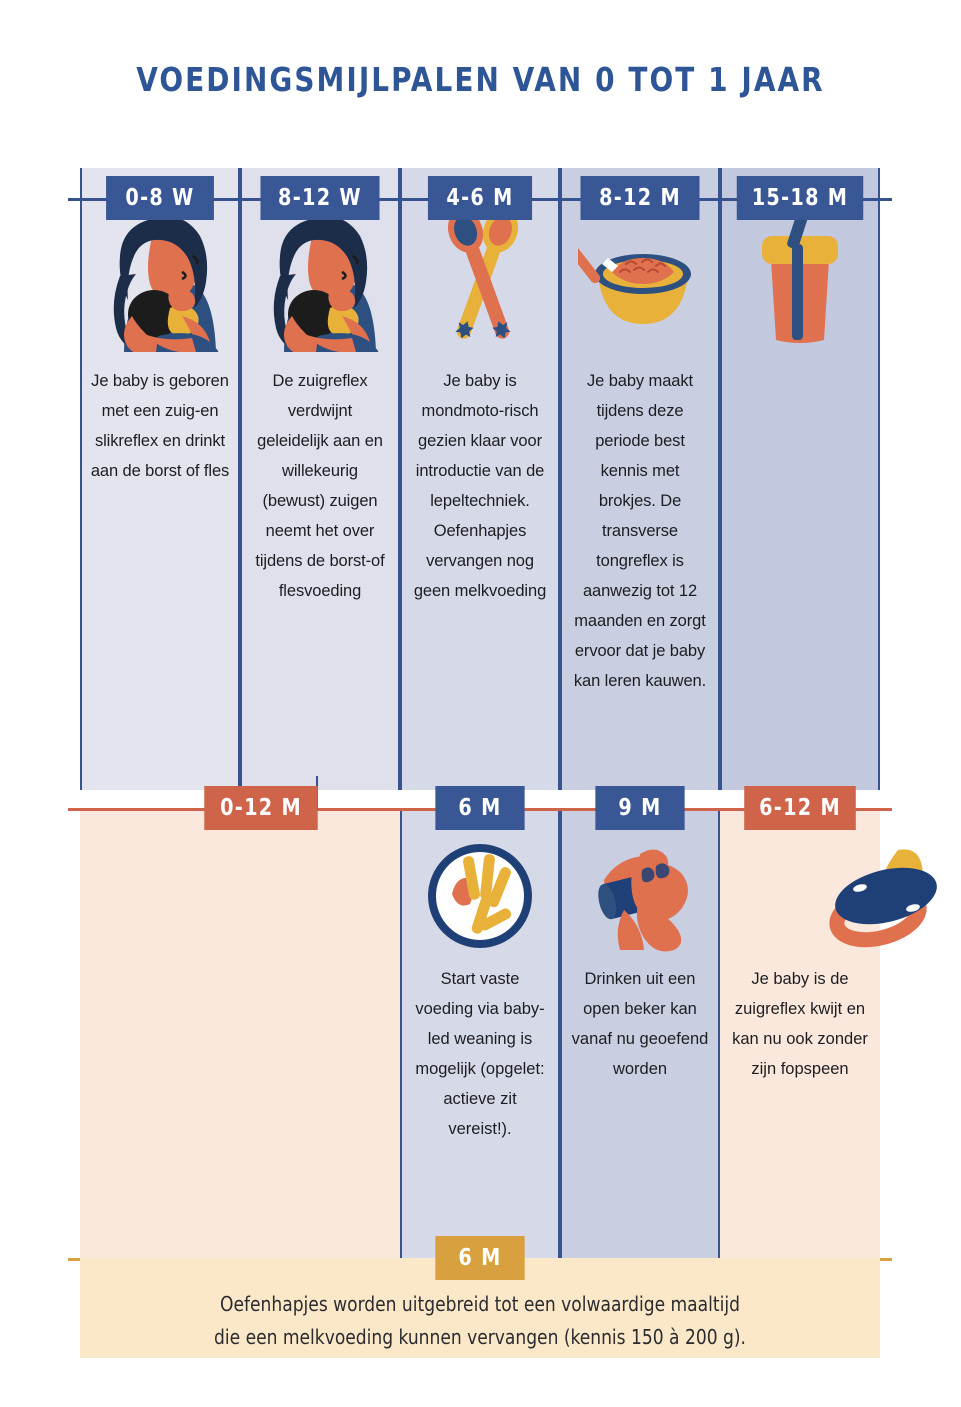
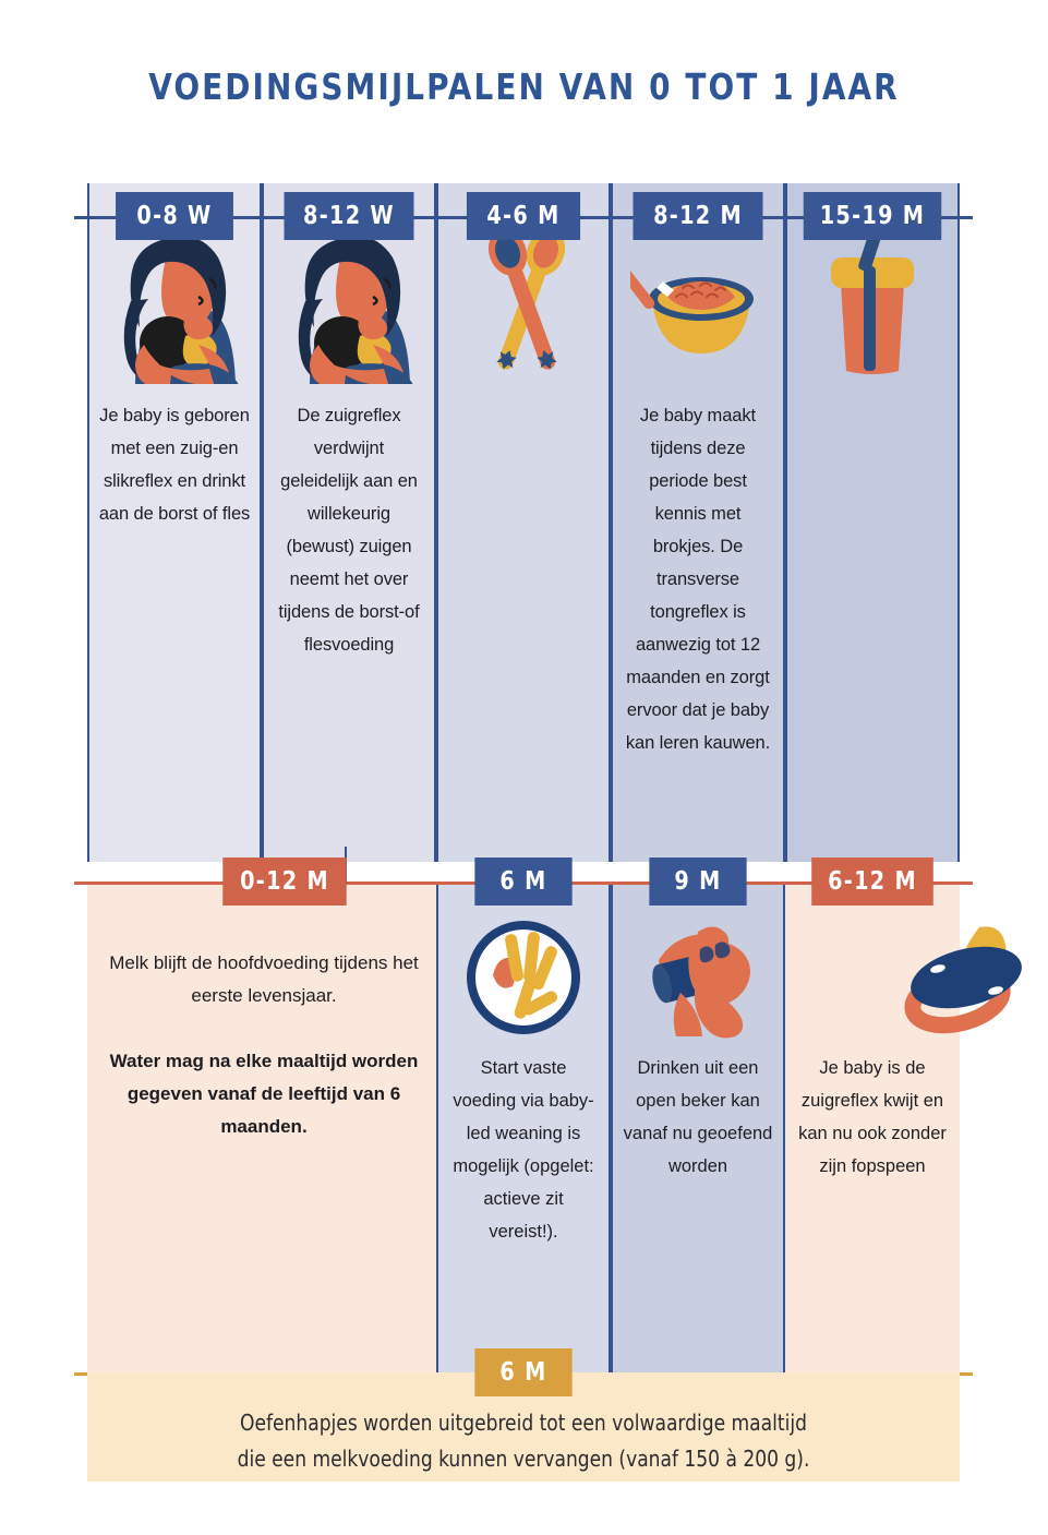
  VOEDINGSMIJLPALEN VAN 0 TOT 1 JAAR
  0-8 W
  8-12 W
  4-6 M
  8-12 M
- 15-18 M
+ 15-19 M
  Je baby is geboren met een zuig-en slikreflex en drinkt aan de borst of fles
  De zuigreflex verdwijnt geleidelijk aan en willekeurig (bewust) zuigen neemt het over tijdens de borst-of flesvoeding
- Je baby is mondmoto-risch gezien klaar voor introductie van de lepeltechniek. Oefenhapjes vervangen nog geen melkvoeding
  Je baby maakt tijdens deze periode best kennis met brokjes. De transverse tongreflex is aanwezig tot 12 maanden en zorgt ervoor dat je baby kan leren kauwen.
  0-12 M
  6 M
  9 M
  6-12 M
+ Melk blijft de hoofdvoeding tijdens het eerste levensjaar.
+ Water mag na elke maaltijd worden gegeven vanaf de leeftijd van 6 maanden.
  Start vaste voeding via baby-led weaning is mogelijk (opgelet: actieve zit vereist!).
  Drinken uit een open beker kan vanaf nu geoefend worden
  Je baby is de zuigreflex kwijt en kan nu ook zonder zijn fopspeen
  Oefenhapjes worden uitgebreid tot een volwaardige maaltijd
- die een melkvoeding kunnen vervangen (kennis 150 à 200 g).
+ die een melkvoeding kunnen vervangen (vanaf 150 à 200 g).
  6 M
